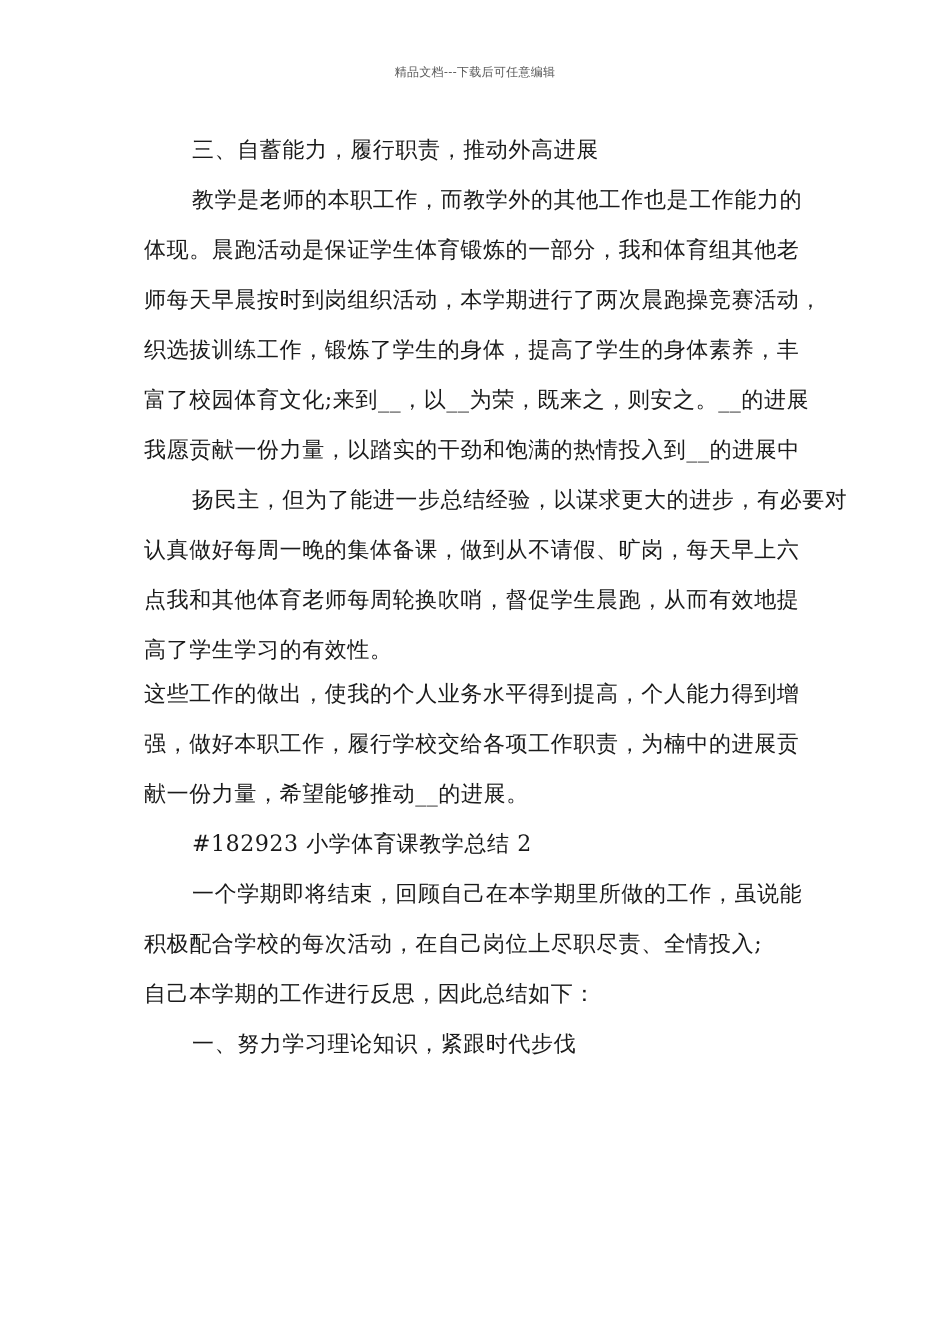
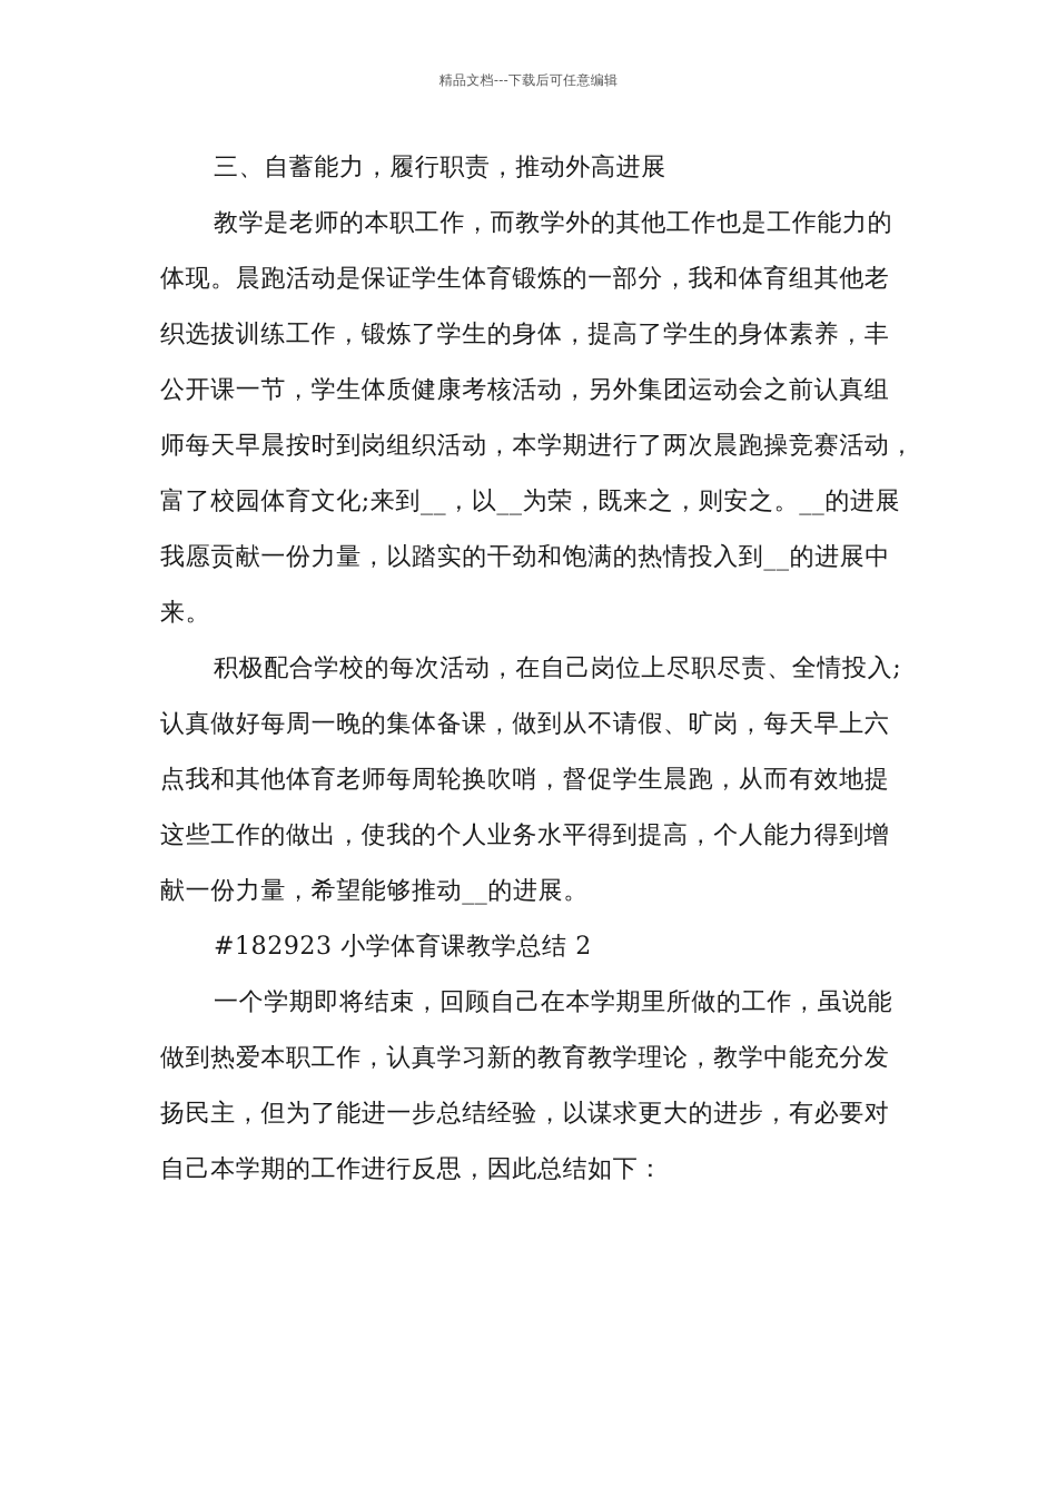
  精品文档---下载后可任意编辑
  三、自蓄能力，履行职责，推动外高进展
  教学是老师的本职工作，而教学外的其他工作也是工作能力的
  体现。晨跑活动是保证学生体育锻炼的一部分，我和体育组其他老
- 师每天早晨按时到岗组织活动，本学期进行了两次晨跑操竞赛活动，
+ 织选拔训练工作，锻炼了学生的身体，提高了学生的身体素养，丰
+ 公开课一节，学生体质健康考核活动，另外集团运动会之前认真组
- 织选拔训练工作，锻炼了学生的身体，提高了学生的身体素养，丰
+ 师每天早晨按时到岗组织活动，本学期进行了两次晨跑操竞赛活动，
  富了校园体育文化;来到__，以__为荣，既来之，则安之。__的进展
  我愿贡献一份力量，以踏实的干劲和饱满的热情投入到__的进展中
+ 来。
- 扬民主，但为了能进一步总结经验，以谋求更大的进步，有必要对
+ 积极配合学校的每次活动，在自己岗位上尽职尽责、全情投入;
  认真做好每周一晚的集体备课，做到从不请假、旷岗，每天早上六
  点我和其他体育老师每周轮换吹哨，督促学生晨跑，从而有效地提
- 高了学生学习的有效性。
  这些工作的做出，使我的个人业务水平得到提高，个人能力得到增
- 强，做好本职工作，履行学校交给各项工作职责，为楠中的进展贡
  献一份力量，希望能够推动__的进展。
  #182923 小学体育课教学总结 2
  一个学期即将结束，回顾自己在本学期里所做的工作，虽说能
+ 做到热爱本职工作，认真学习新的教育教学理论，教学中能充分发
- 积极配合学校的每次活动，在自己岗位上尽职尽责、全情投入;
+ 扬民主，但为了能进一步总结经验，以谋求更大的进步，有必要对
  自己本学期的工作进行反思，因此总结如下：
- 一、努力学习理论知识，紧跟时代步伐
